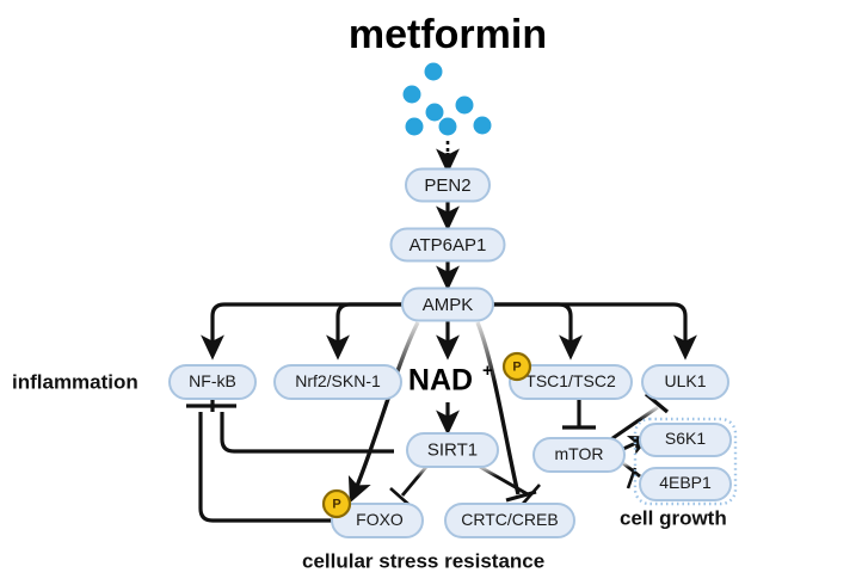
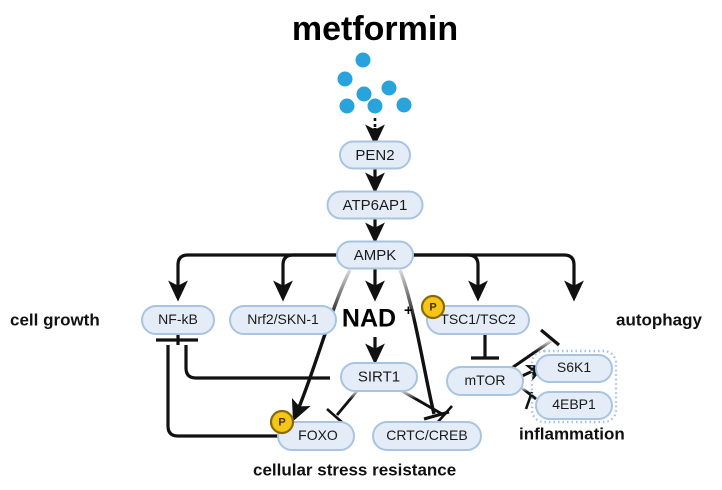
  metformin
  PEN2
  ATP6AP1
  AMPK
  NF-kB
  Nrf2/SKN-1
  NAD
  +
  TSC1/TSC2
- ULK1
  SIRT1
  mTOR
  S6K1
  4EBP1
  FOXO
  CRTC/CREB
  P
  P
- inflammation
+ cell growth
+ autophagy
- cell growth
+ inflammation
  cellular stress resistance
